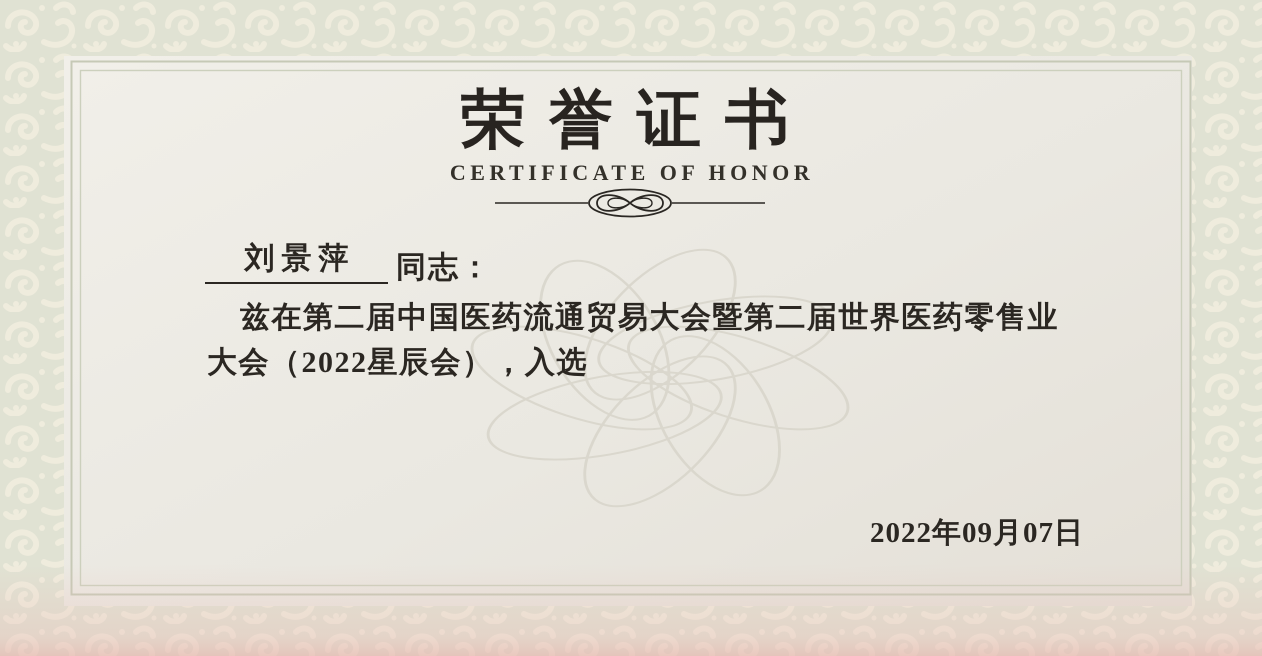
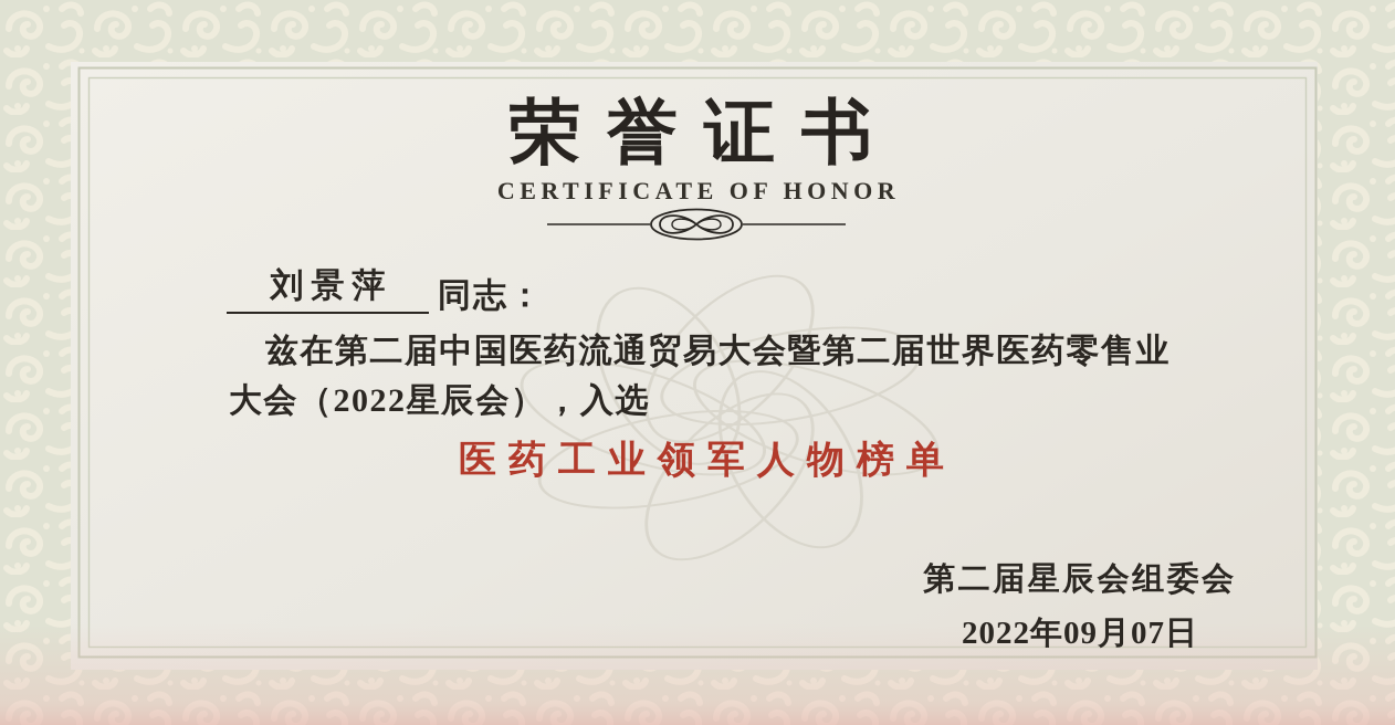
  荣誉证书
  CERTIFICATE OF HONOR
  刘景萍
  同志：
  兹在第二届中国医药流通贸易大会暨第二届世界医药零售业
  大会（2022星辰会），入选
+ 医药工业领军人物榜单
+ 第二届星辰会组委会
  2022年09月07日
